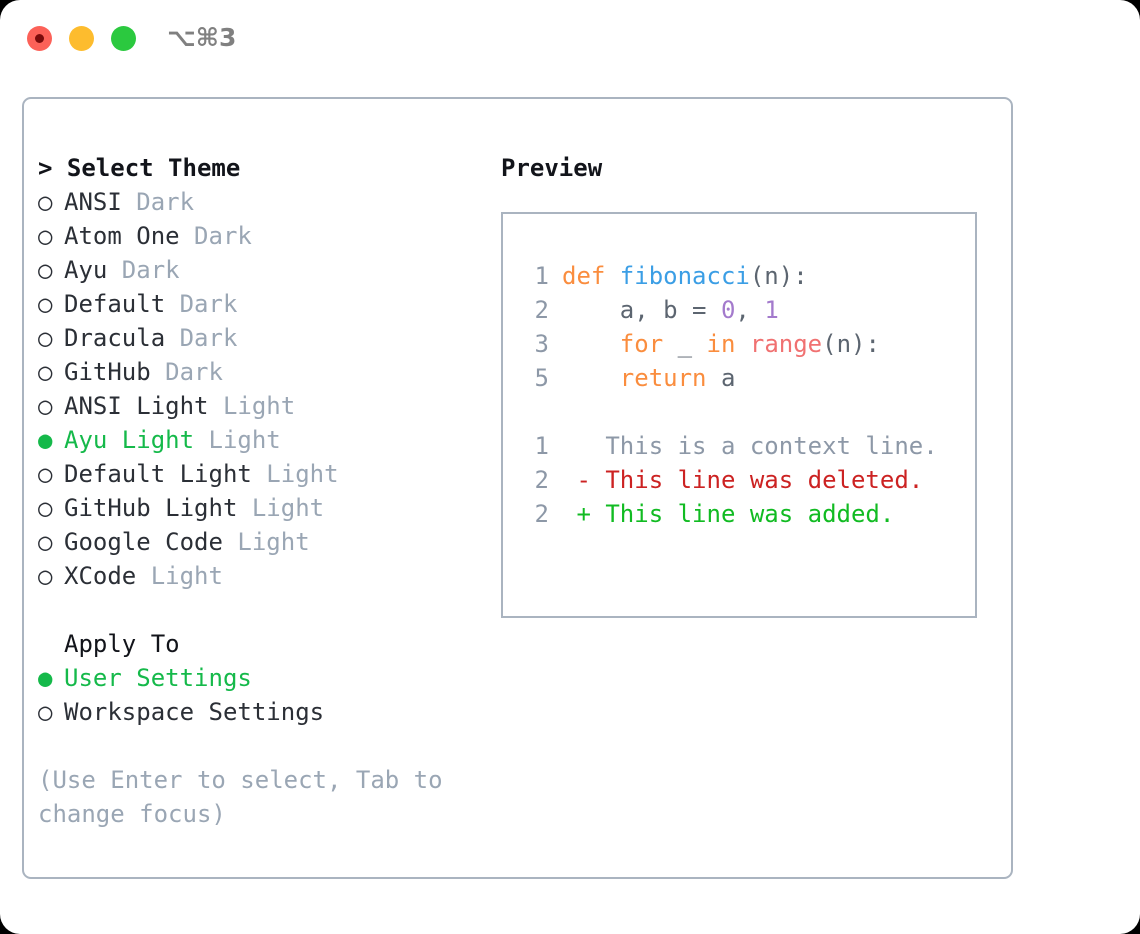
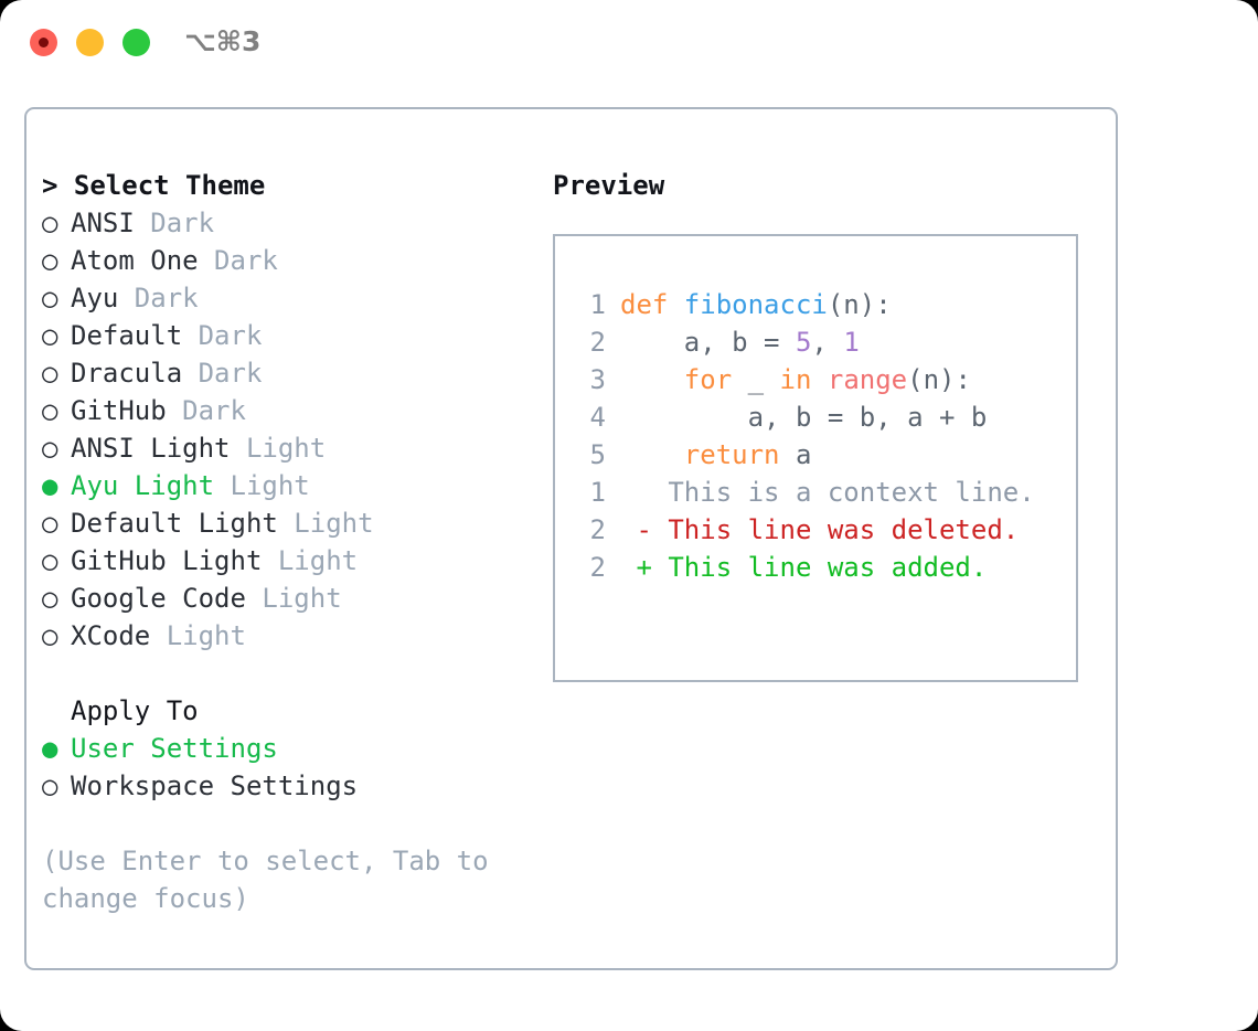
  ⌥⌘3
  > Select Theme
  ○ ANSI Dark
  ○ Atom One Dark
  ○ Ayu Dark
  ○ Default Dark
  ○ Dracula Dark
  ○ GitHub Dark
  ○ ANSI Light Light
  ● Ayu Light Light
  ○ Default Light Light
  ○ GitHub Light Light
  ○ Google Code Light
  ○ XCode Light
  Apply To
  ● User Settings
  ○ Workspace Settings
  (Use Enter to select, Tab to change focus)
  Preview
  1 def fibonacci(n):
- 2 a, b = 0, 1
+ 2 a, b = 5, 1
  3 for _ in range(n):
+ 4 a, b = b, a + b
  5 return a
  1 This is a context line.
  2 - This line was deleted.
  2 + This line was added.
